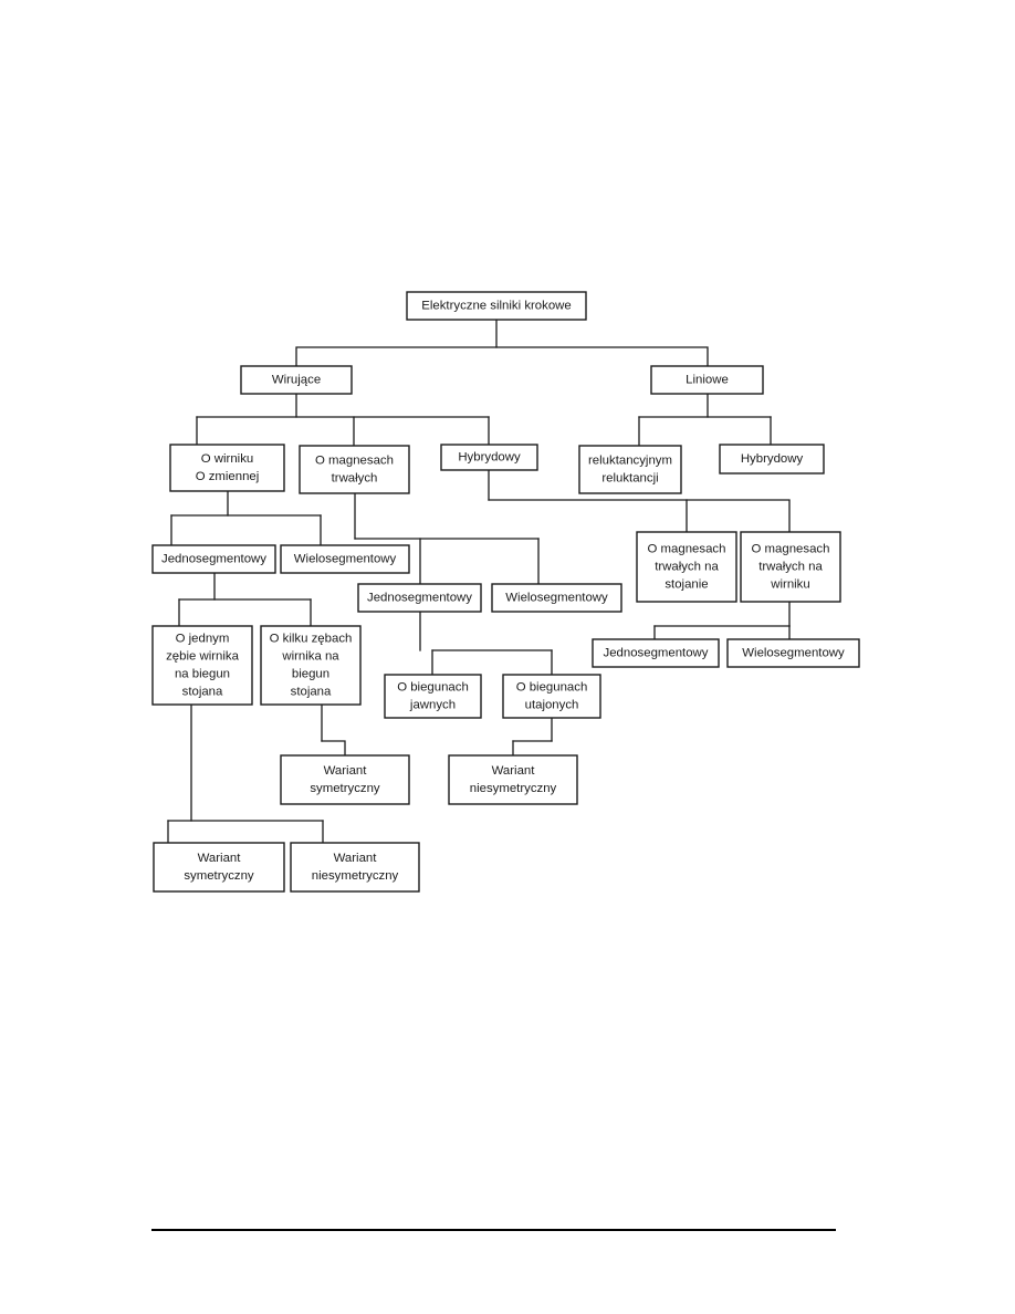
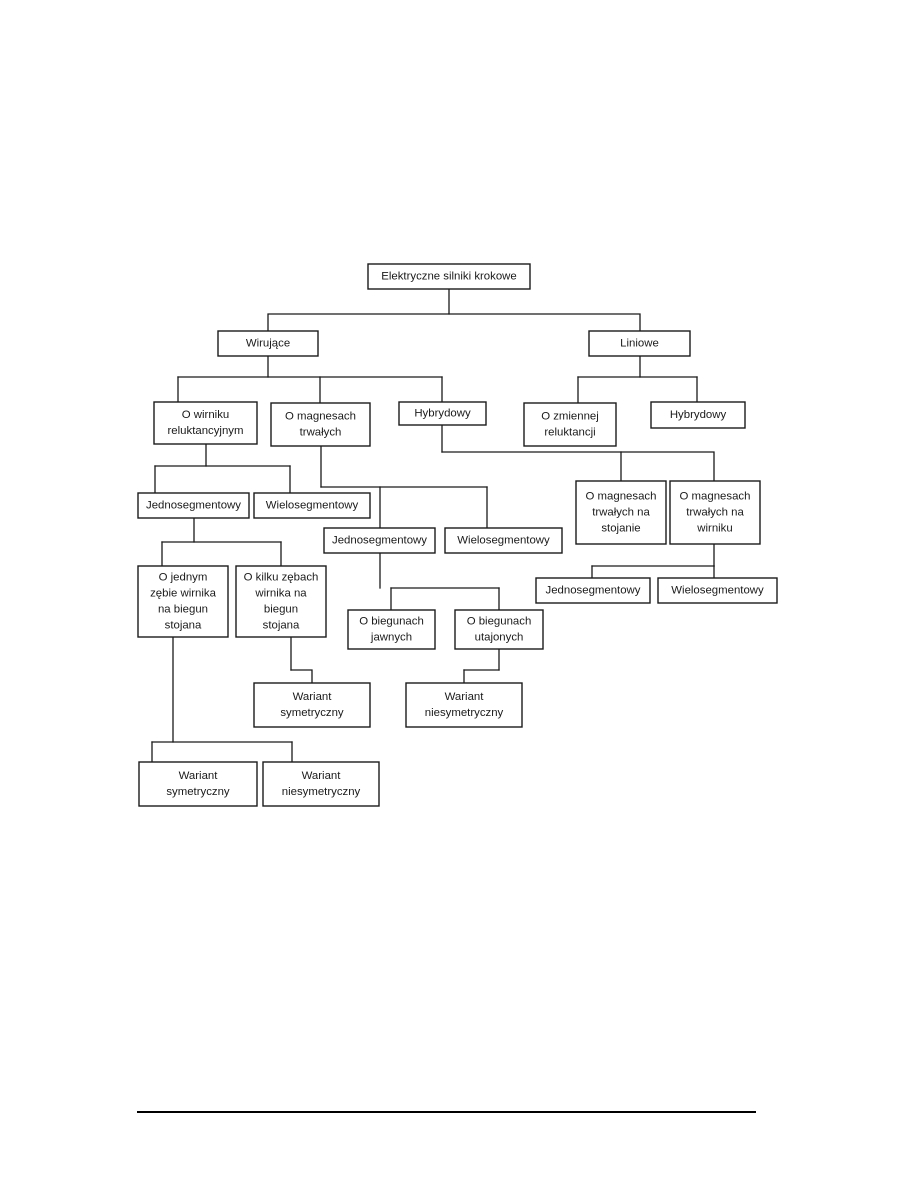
  Elektryczne silniki krokowe
  Wirujące
  Liniowe
  O wirniku
- O zmiennej
+ reluktancyjnym
  O magnesach
  trwałych
  Hybrydowy
- reluktancyjnym
+ O zmiennej
  reluktancji
  Hybrydowy
  Jednosegmentowy
  Wielosegmentowy
  Jednosegmentowy
  Wielosegmentowy
  O magnesach
  trwałych na
  stojanie
  O magnesach
  trwałych na
  wirniku
  Jednosegmentowy
  Wielosegmentowy
  O jednym
  zębie wirnika
  na biegun
  stojana
  O kilku zębach
  wirnika na
  biegun
  stojana
  O biegunach
  jawnych
  O biegunach
  utajonych
  Wariant
  symetryczny
  Wariant
  niesymetryczny
  Wariant
  symetryczny
  Wariant
  niesymetryczny
